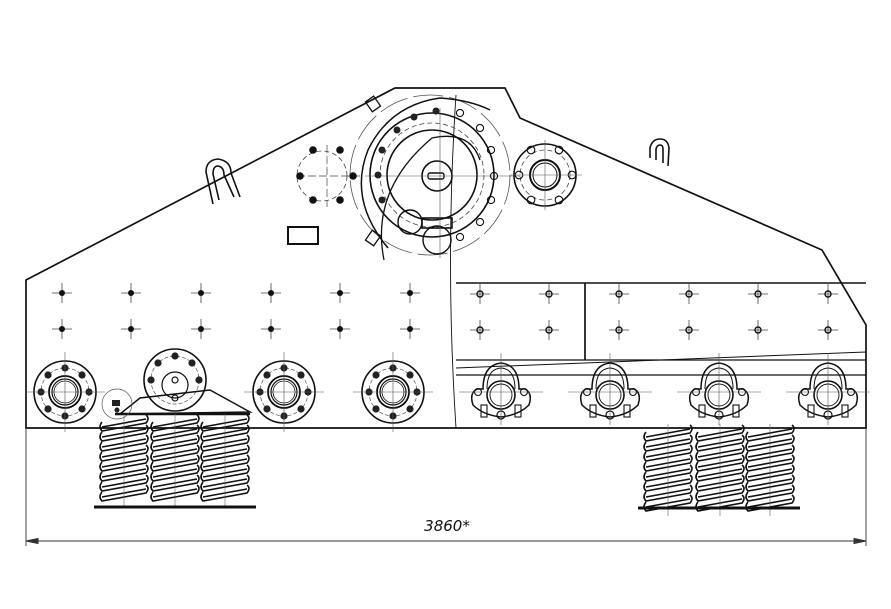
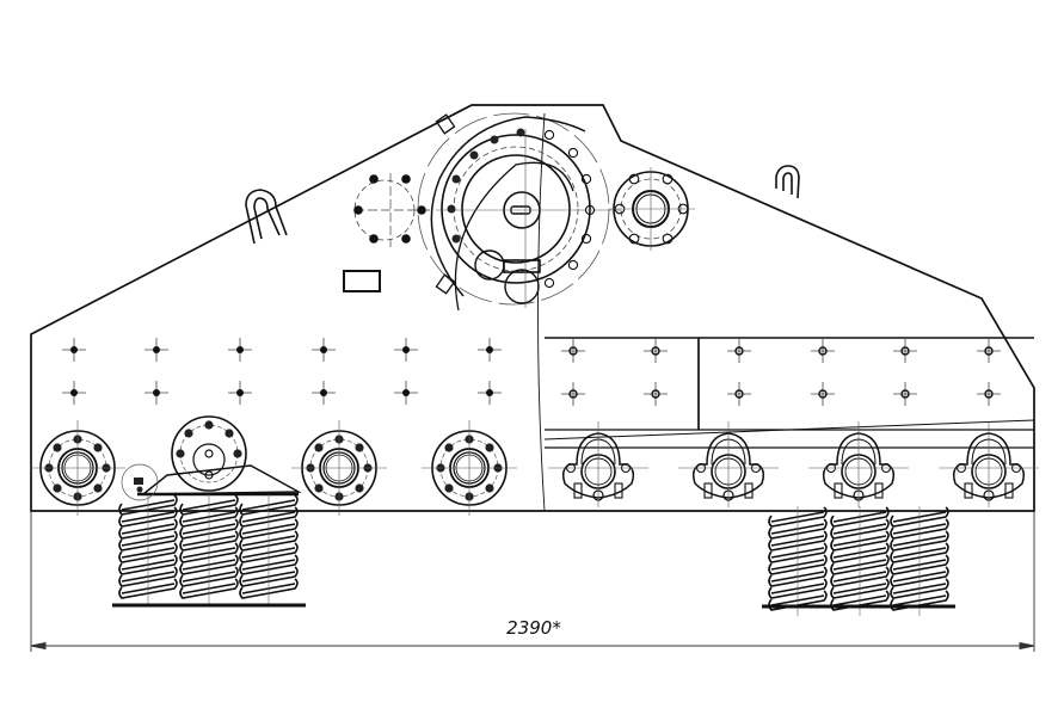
- 3860*
+ 2390*
